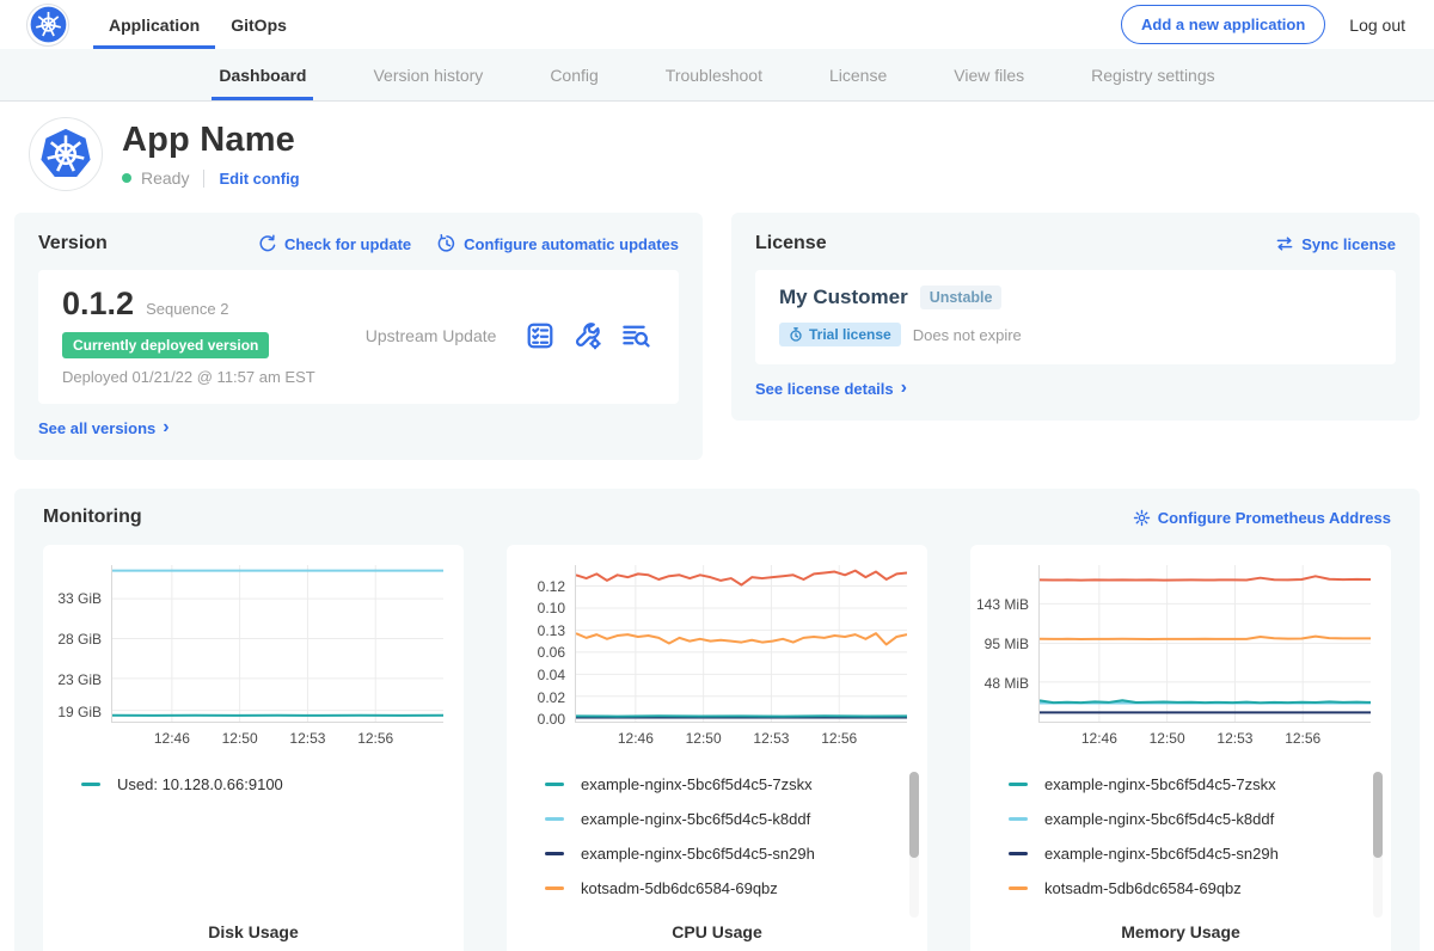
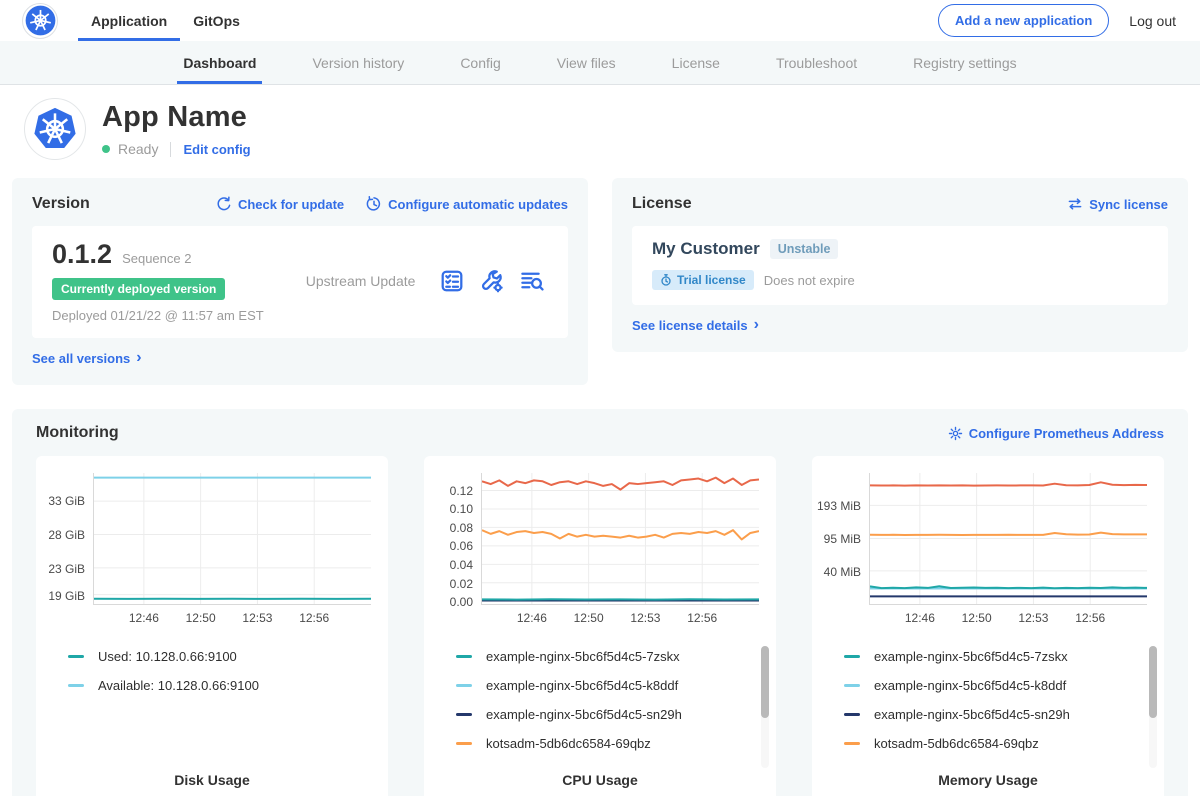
  Application
  GitOps
  Add a new application
  Log out
  Dashboard
  Version history
  Config
- Troubleshoot
+ View files
  License
- View files
+ Troubleshoot
  Registry settings
  App Name
  Ready
  Edit config
  Version
  Check for update
  Configure automatic updates
  0.1.2
  Sequence 2
  Currently deployed version
  Deployed 01/21/22 @ 11:57 am EST
  Upstream Update
  See all versions
  ›
  License
  Sync license
  My Customer
  Unstable
  Trial license
  Does not expire
  See license details
  ›
  Monitoring
  Configure Prometheus Address
  19 GiB
  23 GiB
  28 GiB
  33 GiB
  12:46
  12:50
  12:53
  12:56
  Used: 10.128.0.66:9100
+ Available: 10.128.0.66:9100
  Disk Usage
  0.00
  0.02
  0.04
  0.06
- 0.13
+ 0.08
  0.10
  0.12
  12:46
  12:50
  12:53
  12:56
  example-nginx-5bc6f5d4c5-7zskx
  example-nginx-5bc6f5d4c5-k8ddf
  example-nginx-5bc6f5d4c5-sn29h
  kotsadm-5db6dc6584-69qbz
  CPU Usage
- 48 MiB
+ 40 MiB
  95 MiB
- 143 MiB
+ 193 MiB
  12:46
  12:50
  12:53
  12:56
  example-nginx-5bc6f5d4c5-7zskx
  example-nginx-5bc6f5d4c5-k8ddf
  example-nginx-5bc6f5d4c5-sn29h
  kotsadm-5db6dc6584-69qbz
  Memory Usage
